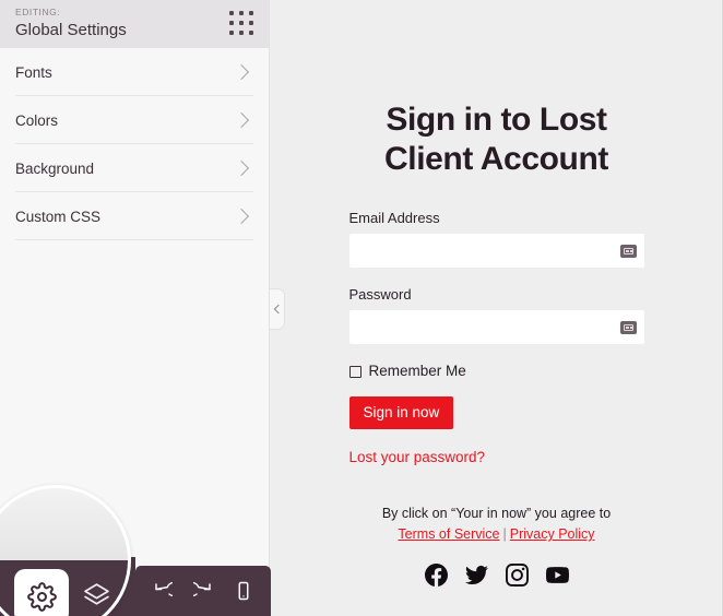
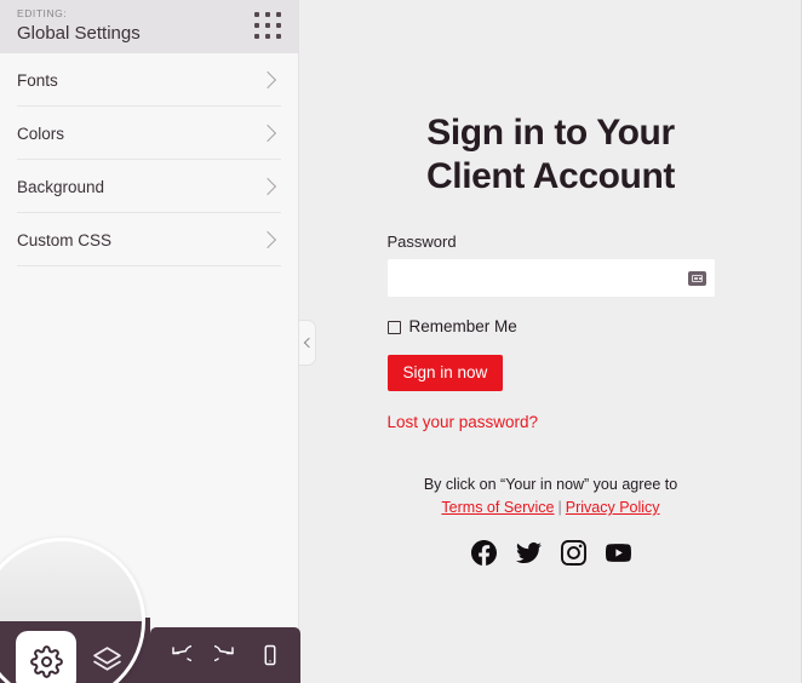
  EDITING:
  Global Settings
  Fonts
  Colors
  Background
  Custom CSS
- Sign in to Lost Client Account
+ Sign in to Your Client Account
- Email Address
  Password
  Remember Me
  Sign in now
  Lost your password?
  By click on “Your in now” you agree to
  Terms of Service | Privacy Policy
